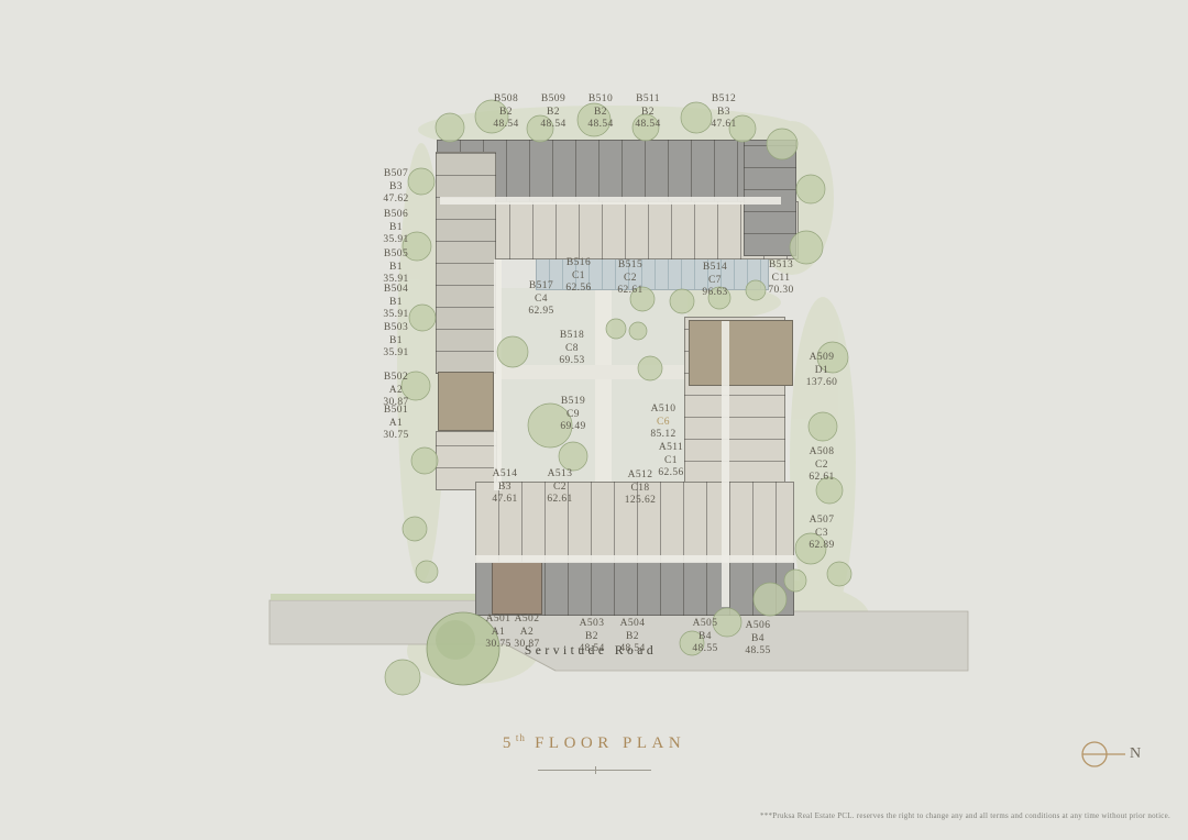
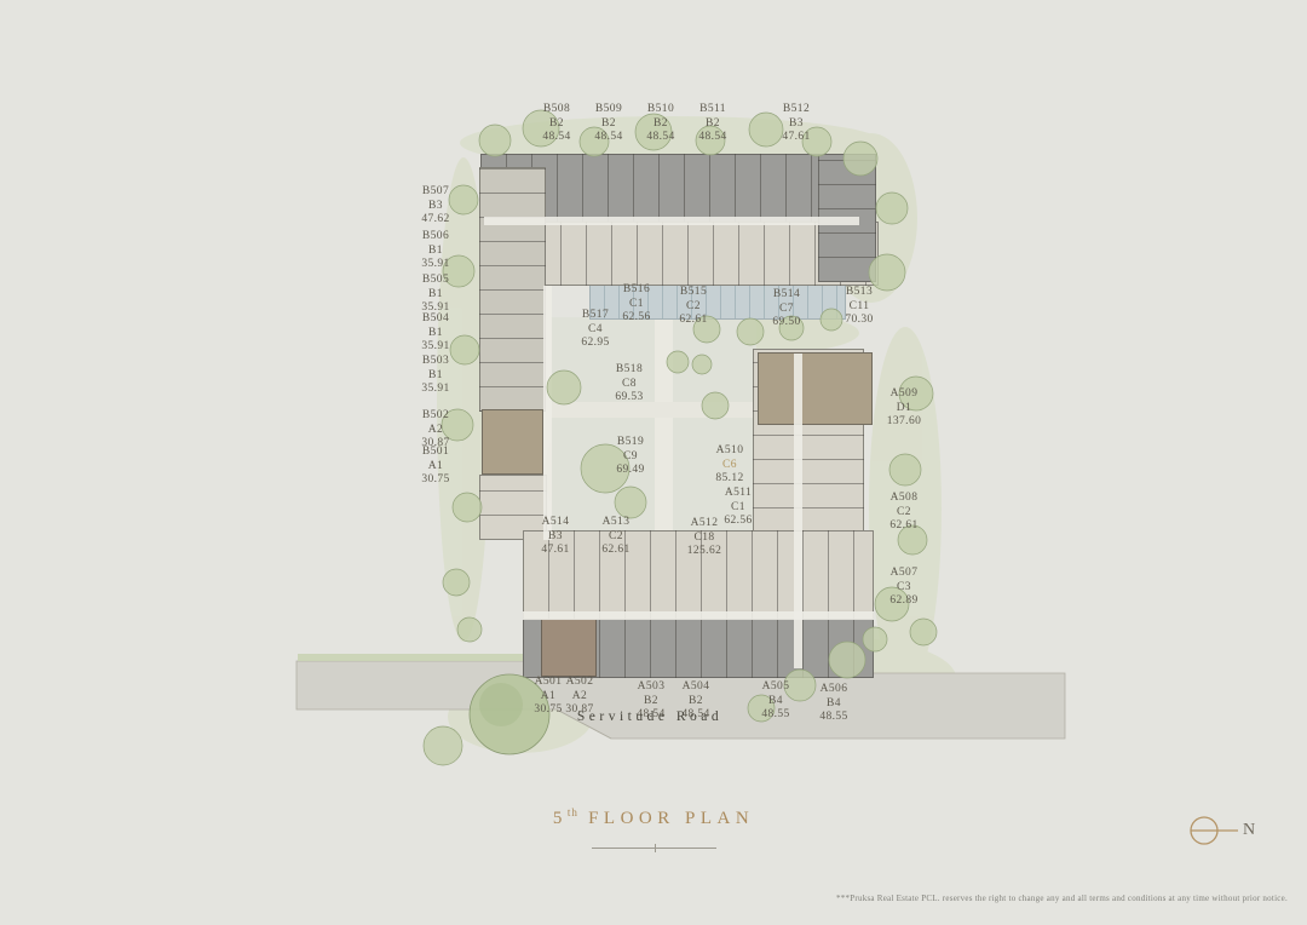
  B508
  B2
  48.54
  B509
  B2
  48.54
  B510
  B2
  48.54
  B511
  B2
  48.54
  B512
  B3
  47.61
  B507
  B3
  47.62
  B506
  B1
  35.91
  B505
  B1
  35.91
  B504
  B1
  35.91
  B503
  B1
  35.91
  B502
  A2
  30.87
  B501
  A1
  30.75
  B516
  C1
  62.56
  B515
  C2
  62.61
  B514
  C7
- 96.63
+ 69.50
  B513
  C11
  70.30
  B517
  C4
  62.95
  B518
  C8
  69.53
  B519
  C9
  69.49
  A510
  C6
  85.12
  A511
  C1
  62.56
  A512
  C18
  125.62
  A513
  C2
  62.61
  A514
  B3
  47.61
  A509
  D1
  137.60
  A508
  C2
  62.61
  A507
  C3
  62.89
  A501
  A1
  30.75
  A502
  A2
  30.87
  A503
  B2
  48.54
  A504
  B2
  48.54
  A505
  B4
  48.55
  A506
  B4
  48.55
  Servitude Road
  5th FLOOR PLAN
  N
  ***Pruksa Real Estate PCL. reserves the right to change any and all terms and conditions at any time without prior notice.
